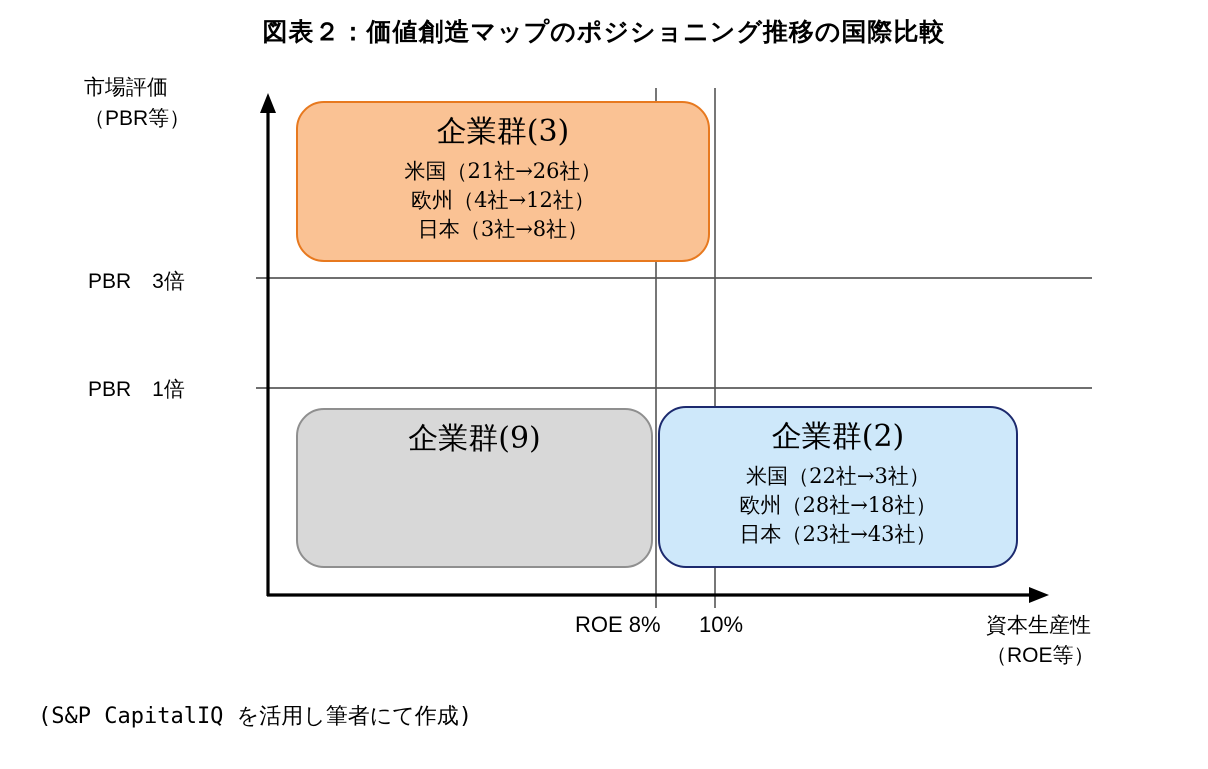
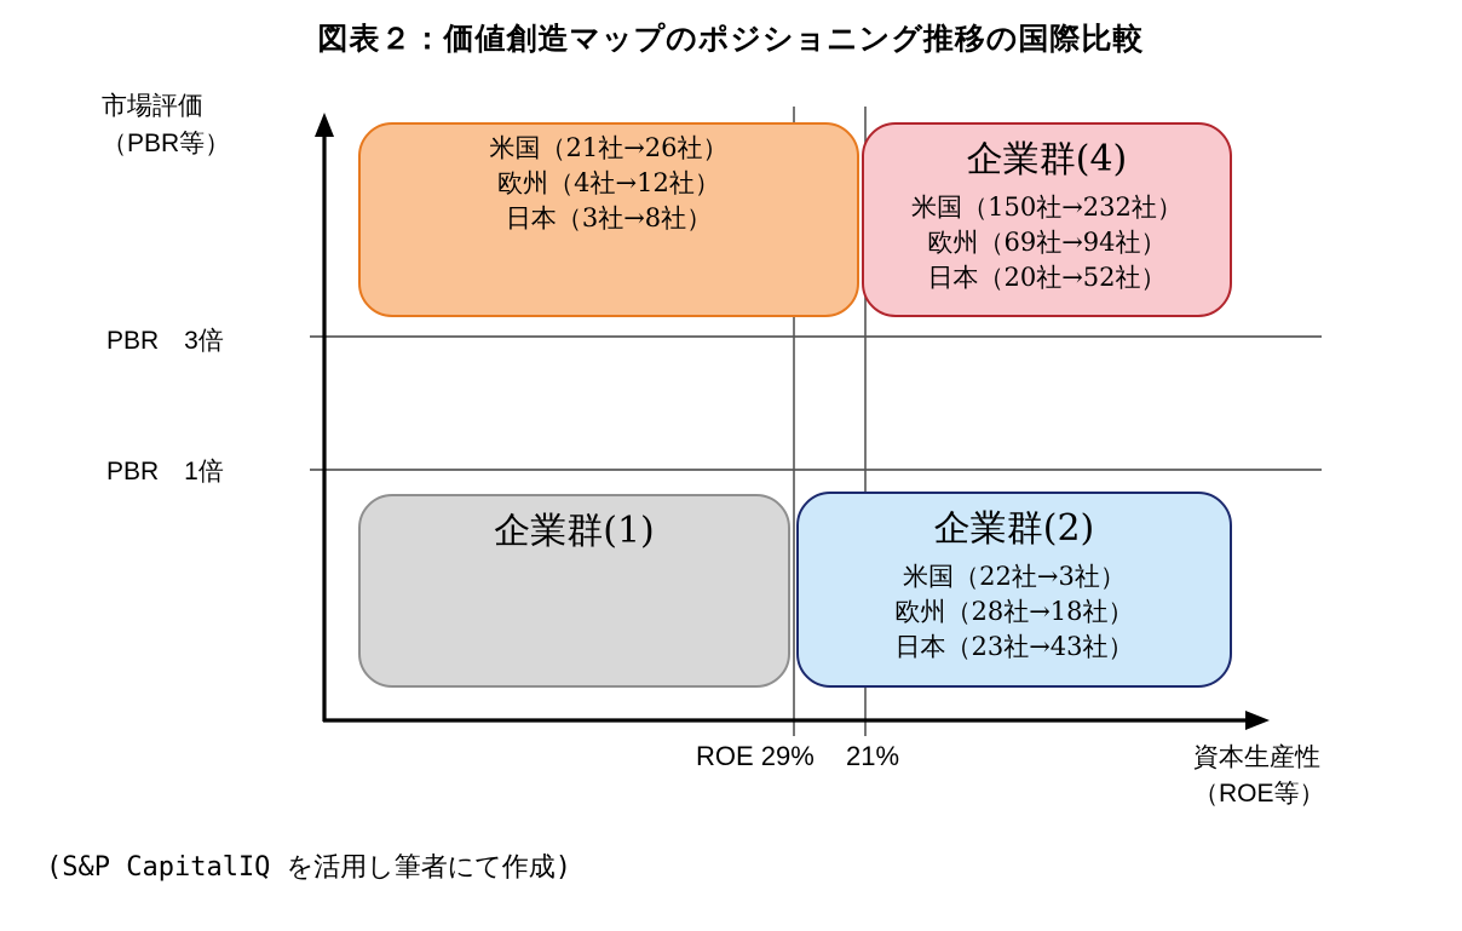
  図表２：価値創造マップのポジショニング推移の国際比較
  市場評価
  （PBR等）
  PBR 3倍
  PBR 1倍
- 企業群(3)
  米国（21社→26社）
  欧州（4社→12社）
  日本（3社→8社）
+ 企業群(4)
+ 米国（150社→232社）
+ 欧州（69社→94社）
+ 日本（20社→52社）
- 企業群(9)
+ 企業群(1)
  企業群(2)
  米国（22社→3社）
  欧州（28社→18社）
  日本（23社→43社）
- ROE 8%
+ ROE 29%
- 10%
+ 21%
  資本生産性
  （ROE等）
  (S&P CapitalIQ を活用し筆者にて作成)
